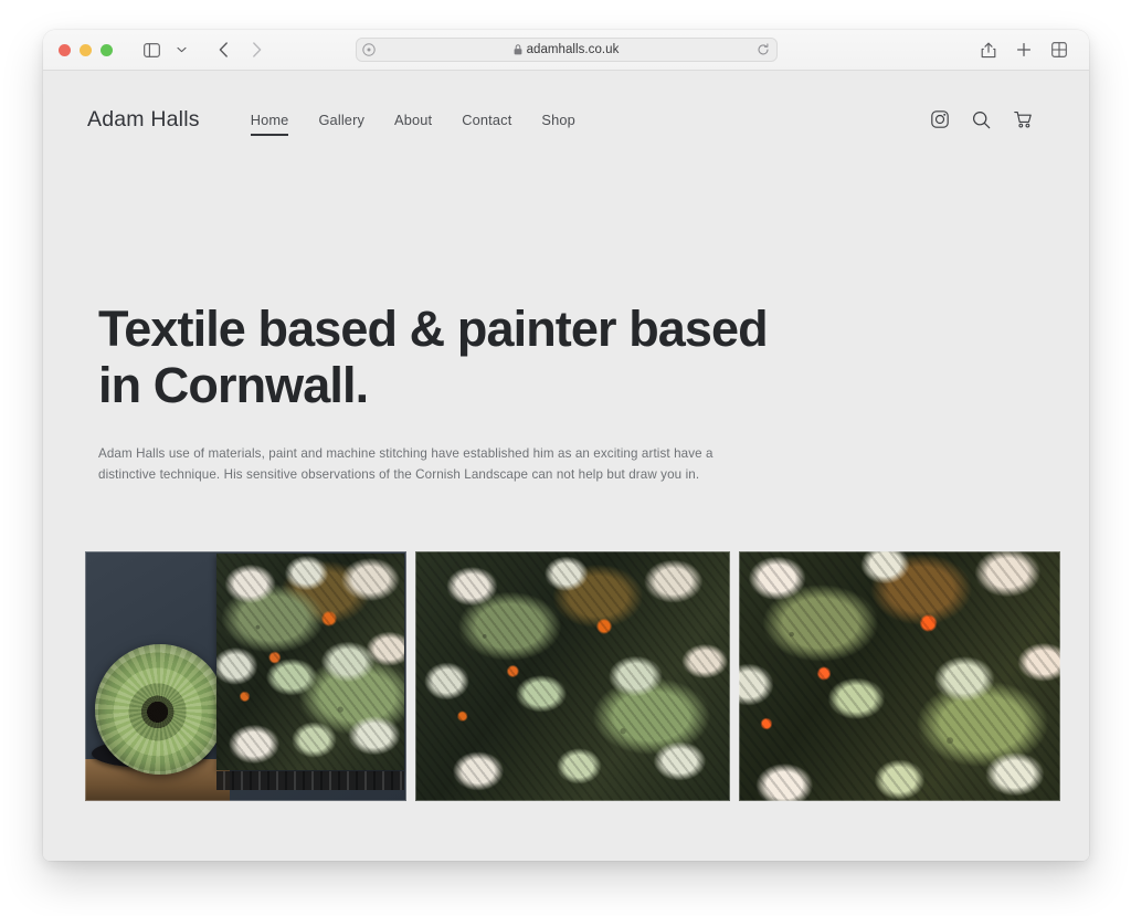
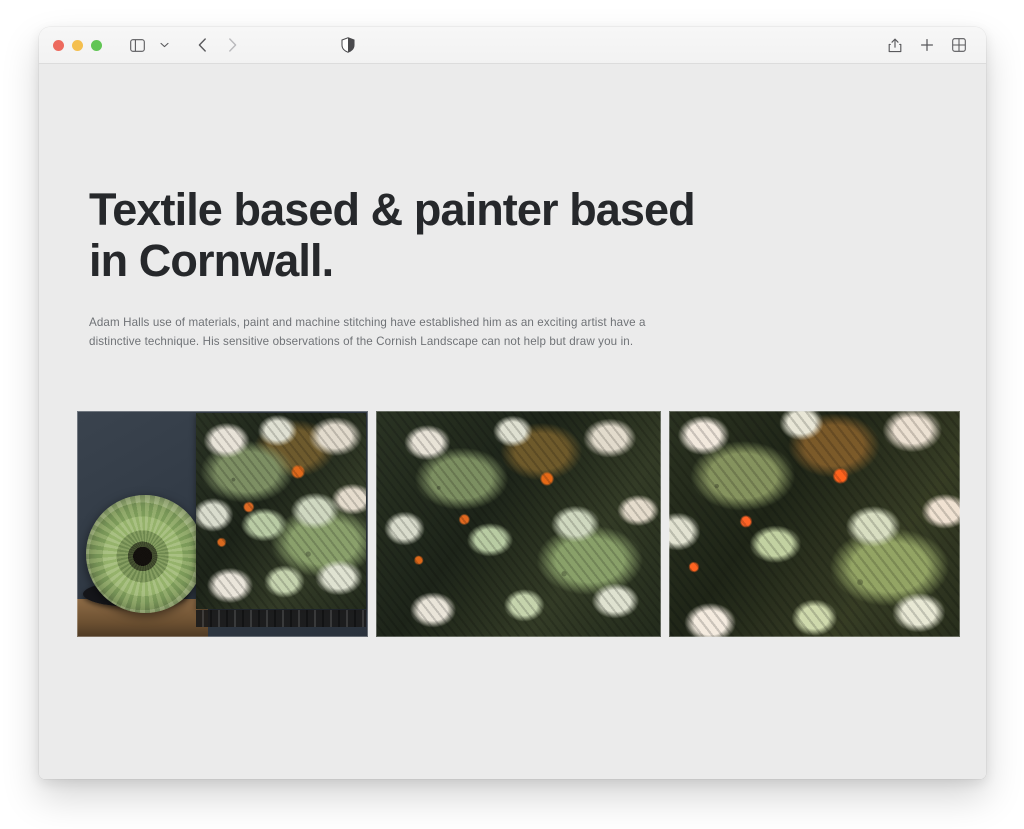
- adamhalls.co.uk
- Adam Halls
- Home
- Gallery
- About
- Contact
- Shop
  Textile based & painter based
  in Cornwall.
  Adam Halls use of materials, paint and machine stitching have established him as an exciting artist have a distinctive technique. His sensitive observations of the Cornish Landscape can not help but draw you in.
